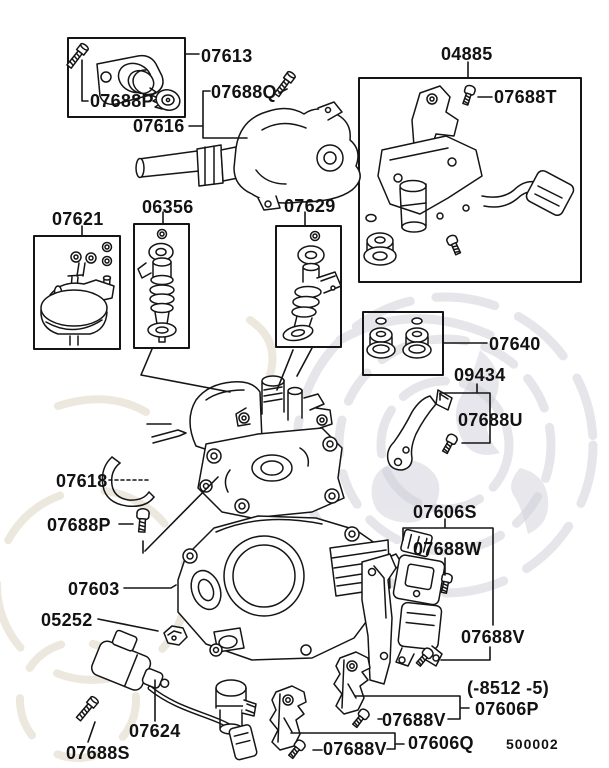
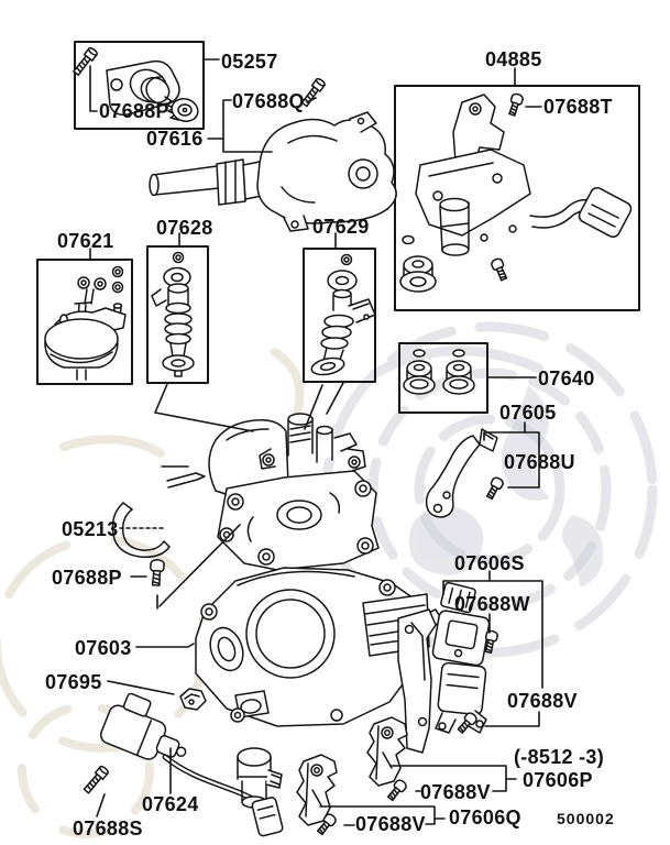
- 07613
+ 05257
  07688P
  07616
  07688Q
  04885
  07688T
  07621
- 06356
+ 07628
  07629
  07640
- 09434
+ 07605
  07688U
- 07618
+ 05213
  07688P
  07603
- 05252
+ 07695
  07606S
  07688W
  07688V
  07624
  07688S
  07688V
  07606P
  07688V
  07606Q
- (-8512 -5)
+ (-8512 -3)
  500002
